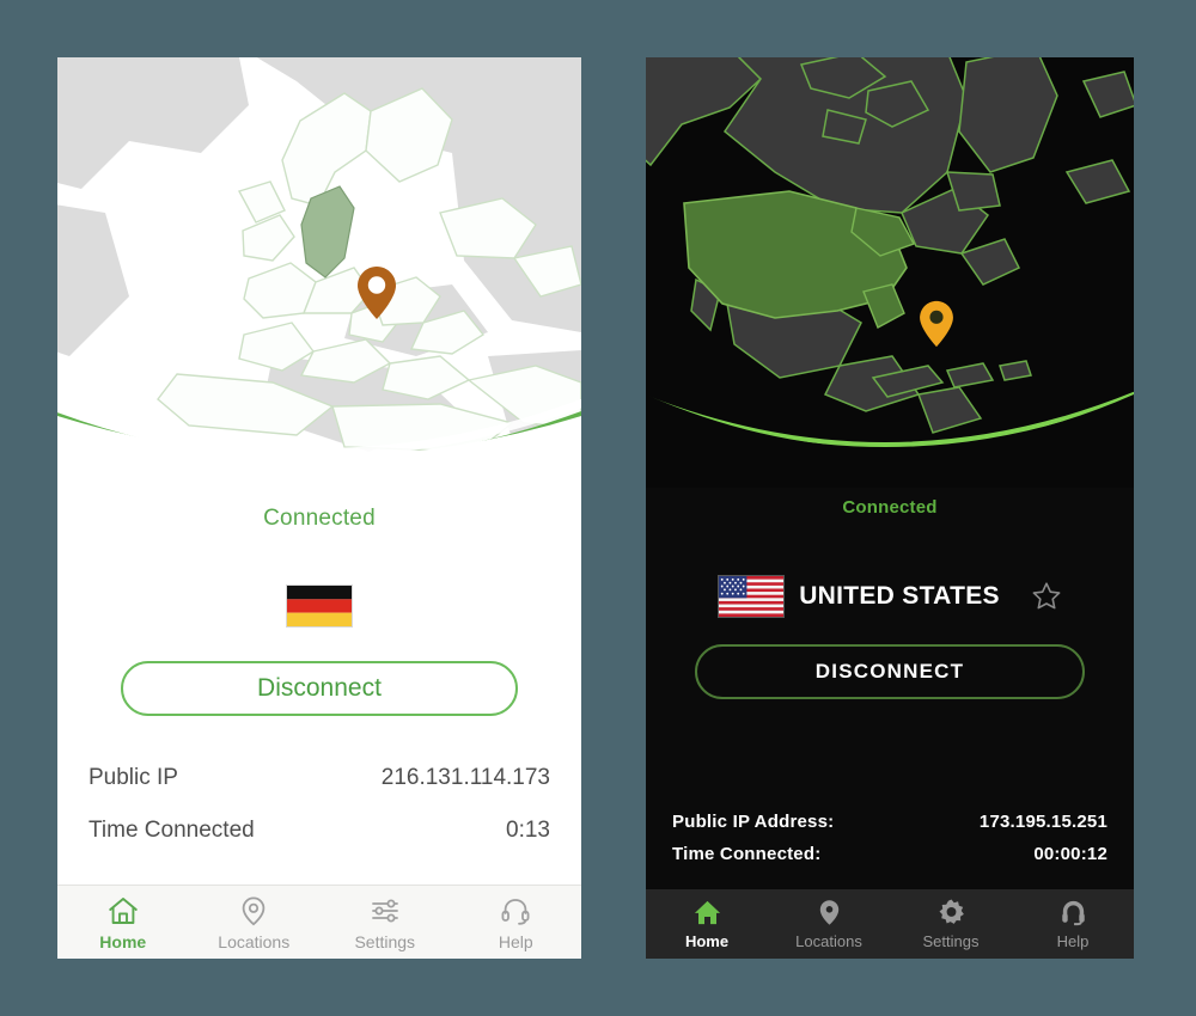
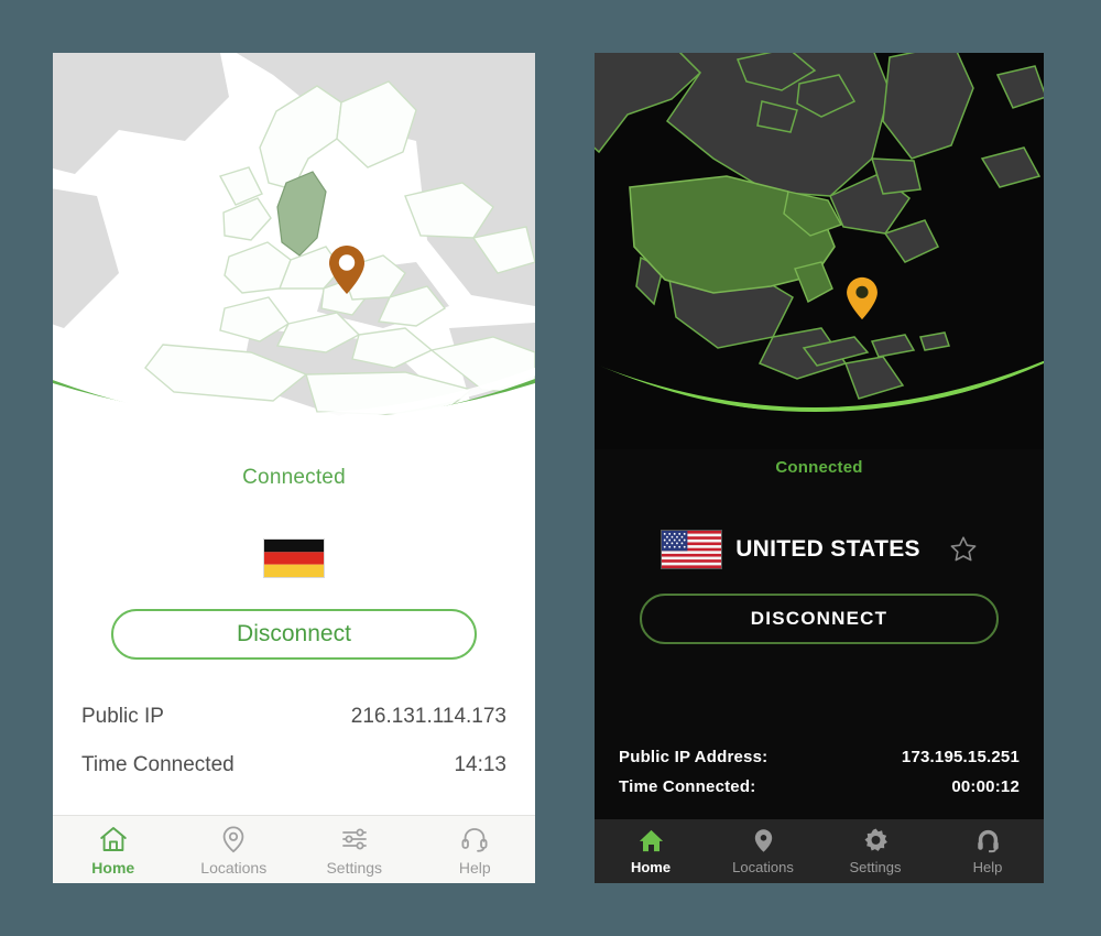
  Connected
  Disconnect
  Public IP
  216.131.114.173
  Time Connected
- 0:13
+ 14:13
  Home
  Locations
  Settings
  Help
  Connected
  UNITED STATES
  DISCONNECT
  Public IP Address:
  173.195.15.251
  Time Connected:
  00:00:12
  Home
  Locations
  Settings
  Help
